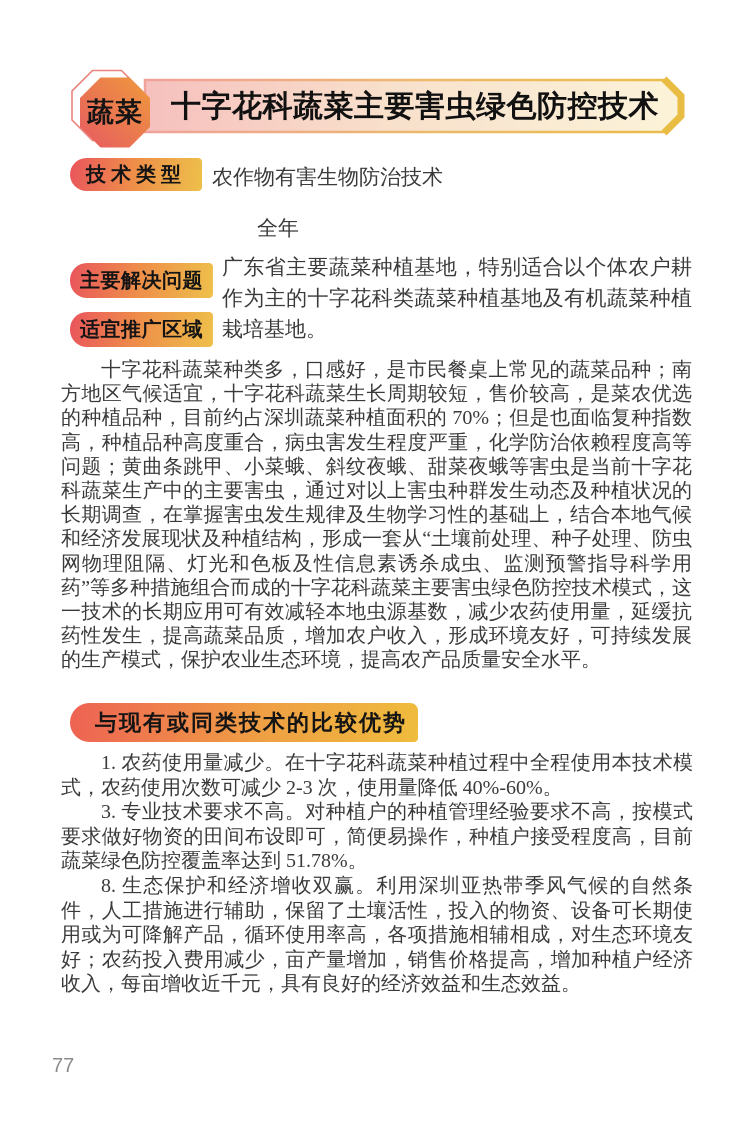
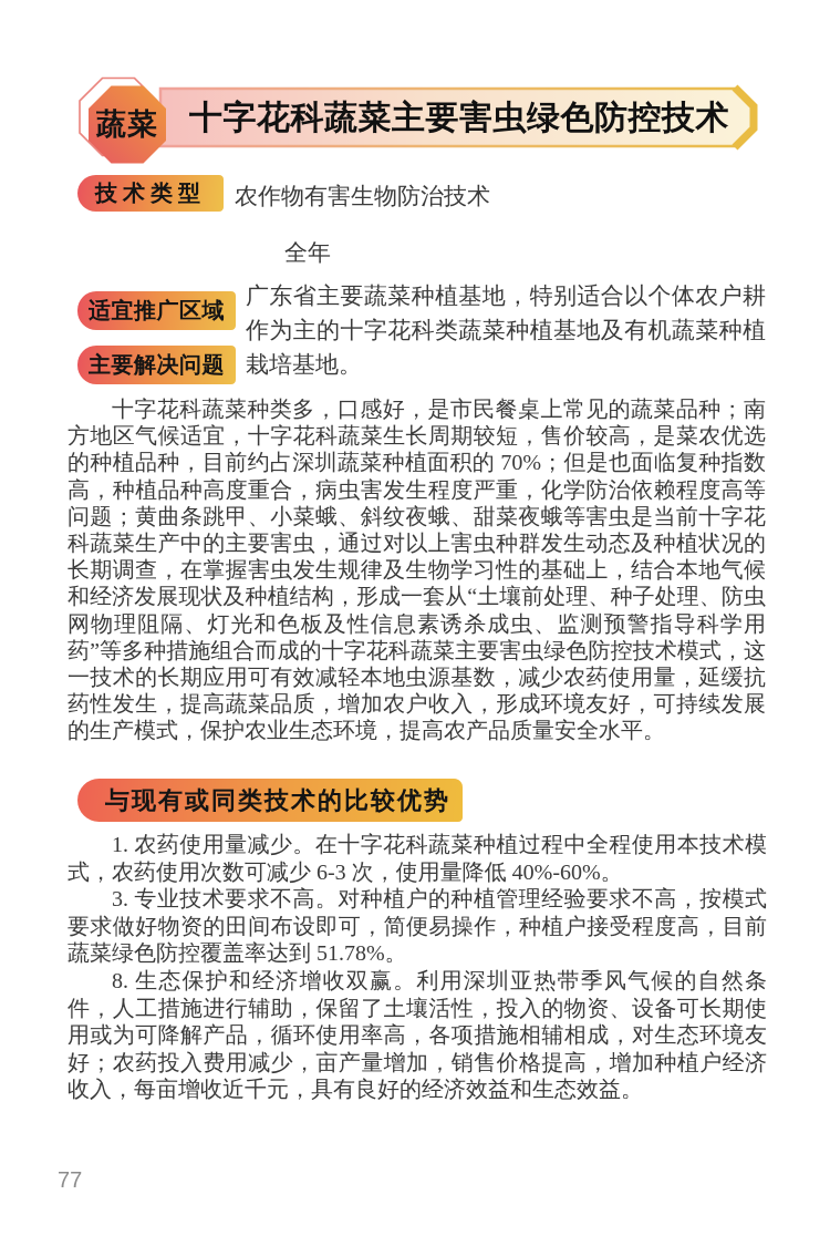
  蔬菜
  十字花科蔬菜主要害虫绿色防控技术
  技术类型
  农作物有害生物防治技术
  全年
- 主要解决问题
+ 适宜推广区域
  广东省主要蔬菜种植基地，特别适合以个体农户耕作为主的十字花科类蔬菜种植基地及有机蔬菜种植栽培基地。
- 适宜推广区域
+ 主要解决问题
  十字花科蔬菜种类多，口感好，是市民餐桌上常见的蔬菜品种；南方地区气候适宜，十字花科蔬菜生长周期较短，售价较高，是菜农优选的种植品种，目前约占深圳蔬菜种植面积的 70%；但是也面临复种指数高，种植品种高度重合，病虫害发生程度严重，化学防治依赖程度高等问题；黄曲条跳甲、小菜蛾、斜纹夜蛾、甜菜夜蛾等害虫是当前十字花科蔬菜生产中的主要害虫，通过对以上害虫种群发生动态及种植状况的长期调查，在掌握害虫发生规律及生物学习性的基础上，结合本地气候和经济发展现状及种植结构，形成一套从“土壤前处理、种子处理、防虫网物理阻隔、灯光和色板及性信息素诱杀成虫、监测预警指导科学用药”等多种措施组合而成的十字花科蔬菜主要害虫绿色防控技术模式，这一技术的长期应用可有效减轻本地虫源基数，减少农药使用量，延缓抗药性发生，提高蔬菜品质，增加农户收入，形成环境友好，可持续发展的生产模式，保护农业生态环境，提高农产品质量安全水平。
  与现有或同类技术的比较优势
- 1. 农药使用量减少。在十字花科蔬菜种植过程中全程使用本技术模式，农药使用次数可减少 2-3 次，使用量降低 40%-60%。
+ 1. 农药使用量减少。在十字花科蔬菜种植过程中全程使用本技术模式，农药使用次数可减少 6-3 次，使用量降低 40%-60%。
  3. 专业技术要求不高。对种植户的种植管理经验要求不高，按模式要求做好物资的田间布设即可，简便易操作，种植户接受程度高，目前蔬菜绿色防控覆盖率达到 51.78%。
  8. 生态保护和经济增收双赢。利用深圳亚热带季风气候的自然条件，人工措施进行辅助，保留了土壤活性，投入的物资、设备可长期使用或为可降解产品，循环使用率高，各项措施相辅相成，对生态环境友好；农药投入费用减少，亩产量增加，销售价格提高，增加种植户经济收入，每亩增收近千元，具有良好的经济效益和生态效益。
  77
